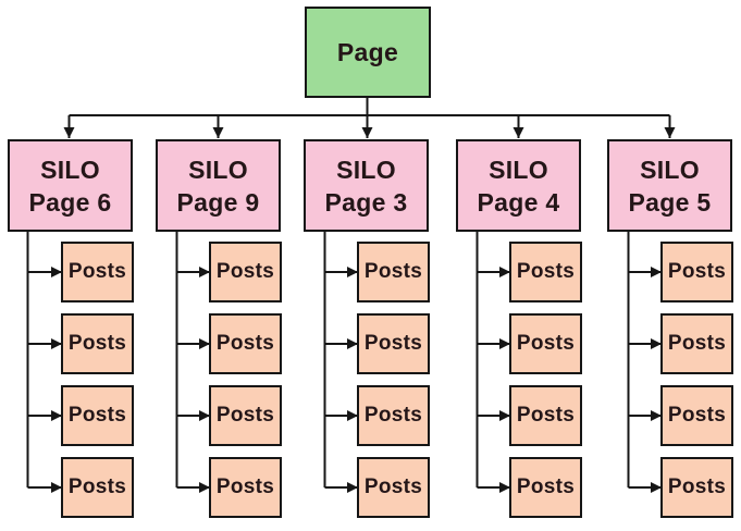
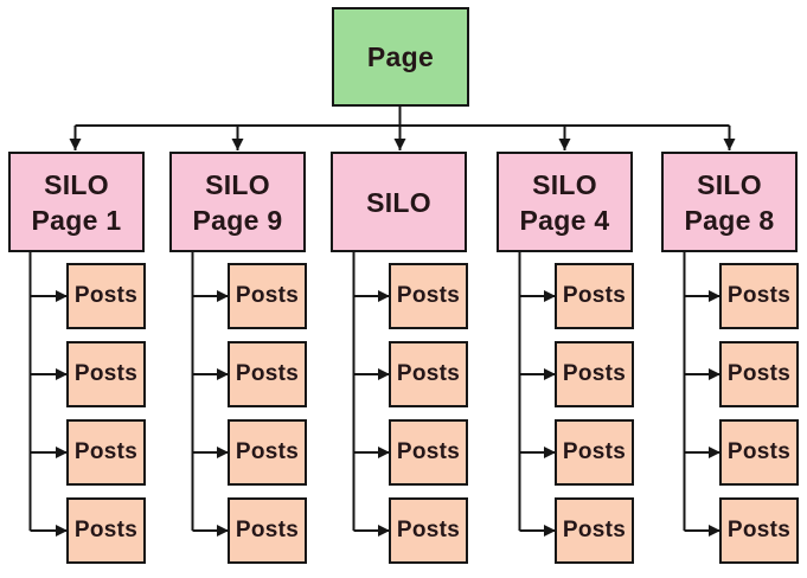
  Page
  SILO
- Page 6
+ Page 1
  SILO
  Page 9
  SILO
- Page 3
  SILO
  Page 4
  SILO
- Page 5
+ Page 8
  Posts
  Posts
  Posts
  Posts
  Posts
  Posts
  Posts
  Posts
  Posts
  Posts
  Posts
  Posts
  Posts
  Posts
  Posts
  Posts
  Posts
  Posts
  Posts
  Posts
